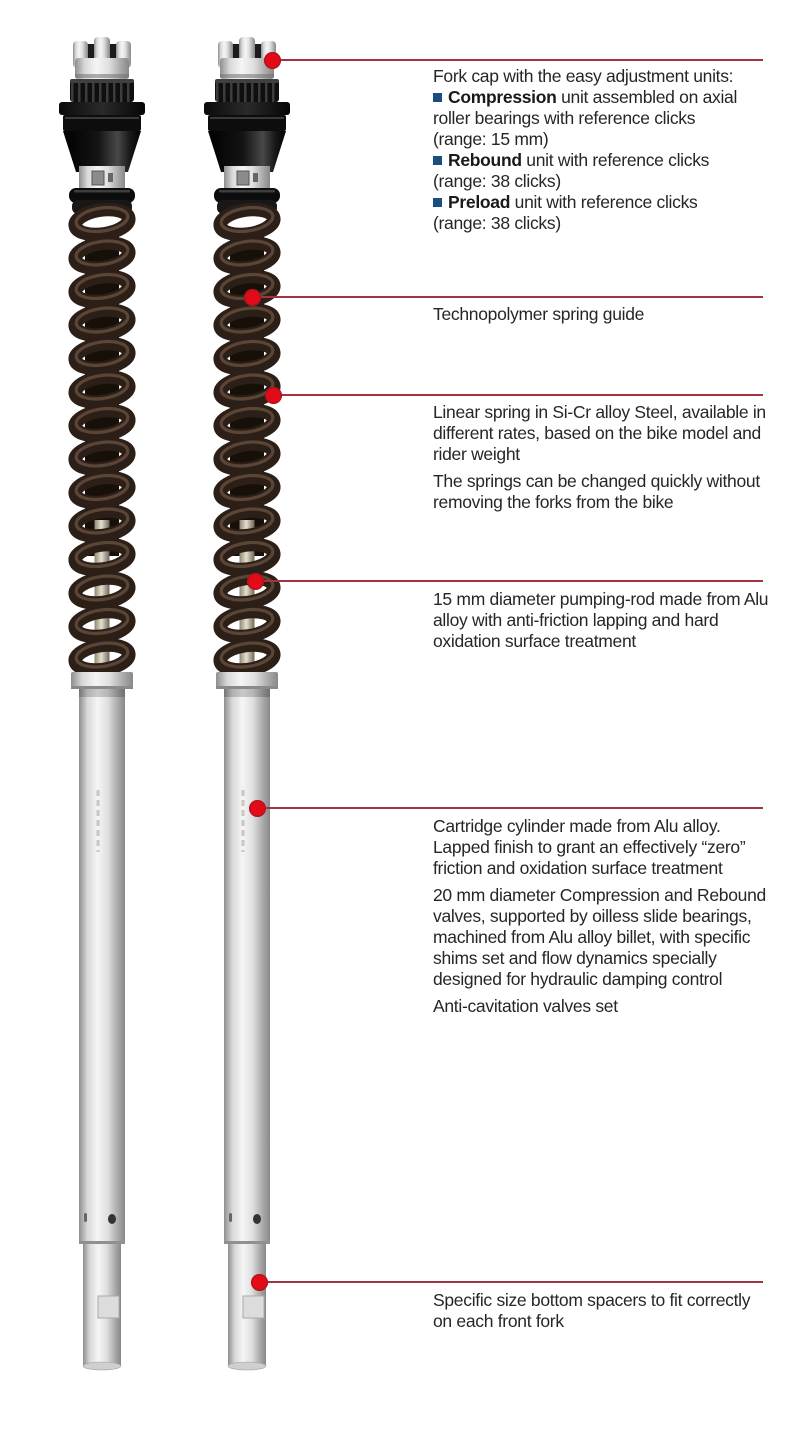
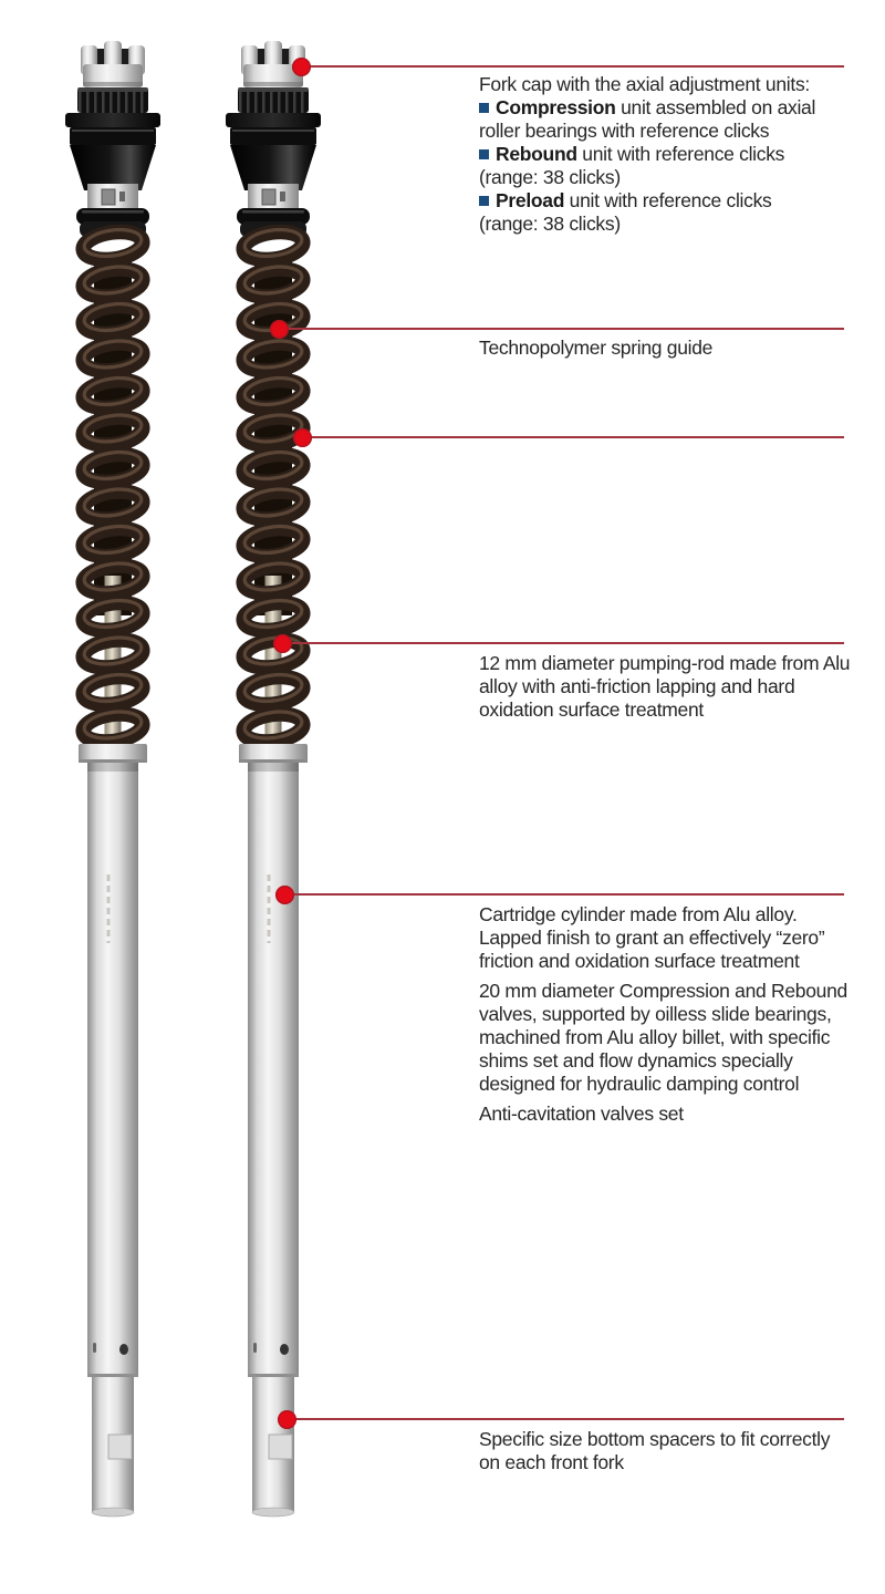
- Fork cap with the easy adjustment units:
+ Fork cap with the axial adjustment units:
  Compression unit assembled on axial roller bearings with reference clicks
- (range: 15 mm)
  Rebound unit with reference clicks
  (range: 38 clicks)
  Preload unit with reference clicks
  (range: 38 clicks)
  Technopolymer spring guide
- Linear spring in Si-Cr alloy Steel, available in different rates, based on the bike model and rider weight
- The springs can be changed quickly without removing the forks from the bike
- 15 mm diameter pumping-rod made from Alu alloy with anti-friction lapping and hard oxidation surface treatment
+ 12 mm diameter pumping-rod made from Alu alloy with anti-friction lapping and hard oxidation surface treatment
  Cartridge cylinder made from Alu alloy. Lapped finish to grant an effectively “zero” friction and oxidation surface treatment
  20 mm diameter Compression and Rebound valves, supported by oilless slide bearings, machined from Alu alloy billet, with specific shims set and flow dynamics specially designed for hydraulic damping control
  Anti-cavitation valves set
  Specific size bottom spacers to fit correctly on each front fork
